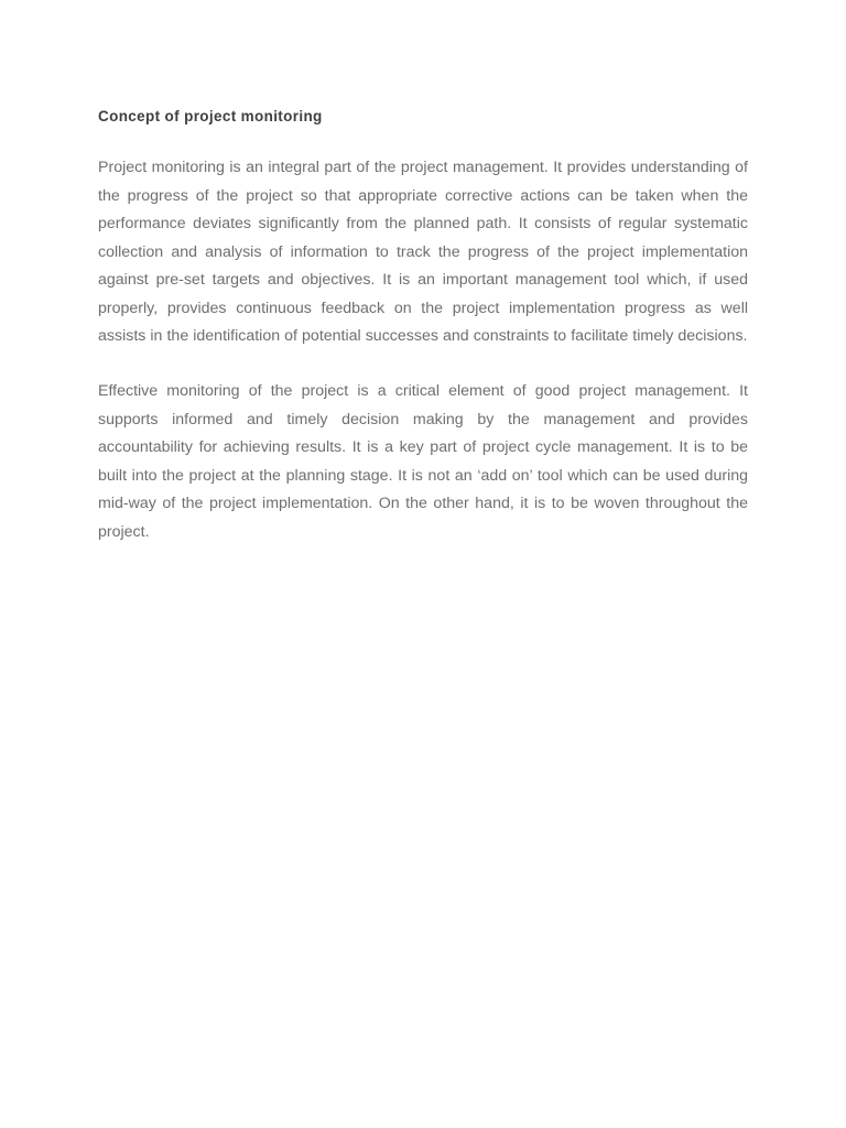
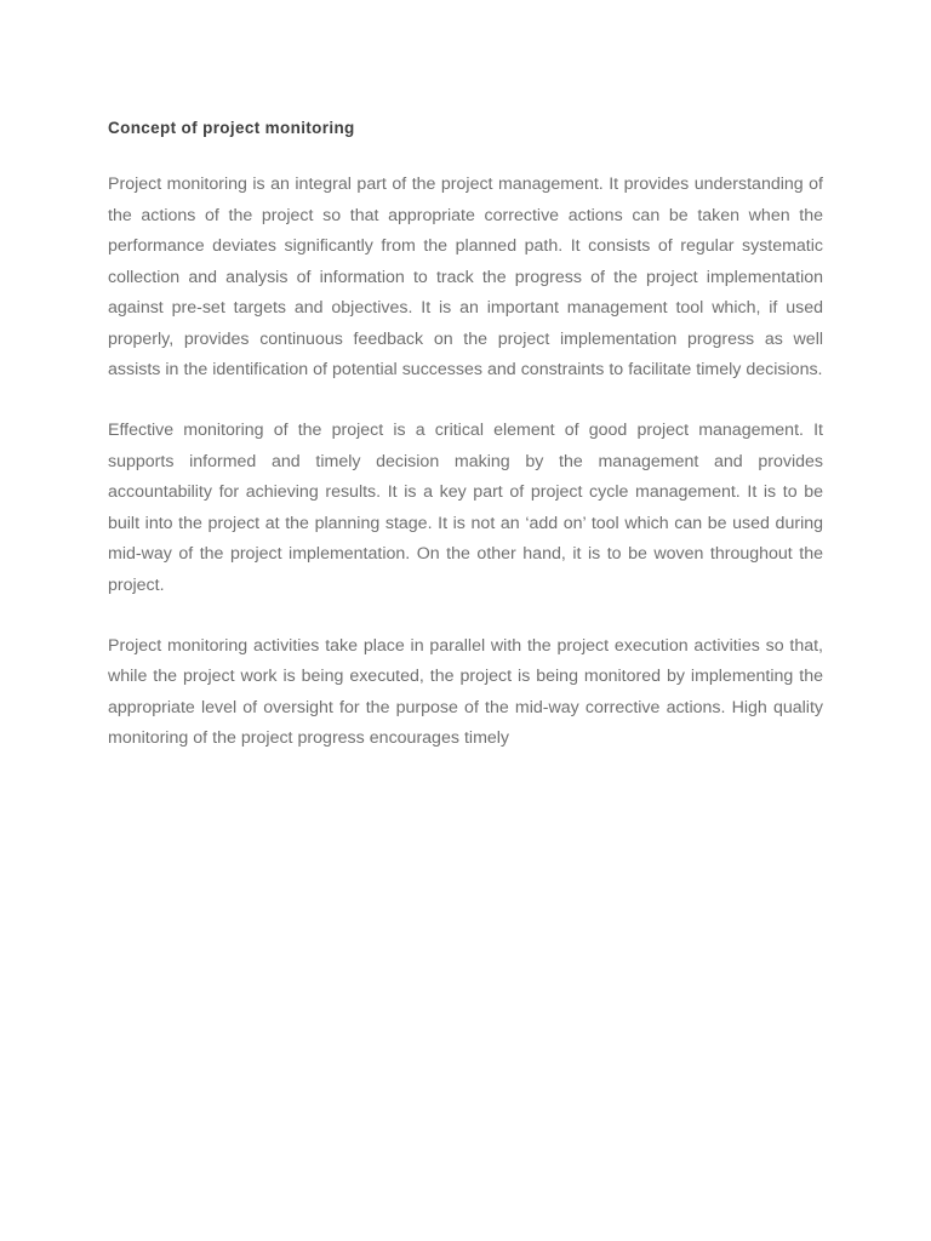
  Concept of project monitoring
- Project monitoring is an integral part of the project management. It provides understanding of the progress of the project so that appropriate corrective actions can be taken when the performance deviates significantly from the planned path. It consists of regular systematic collection and analysis of information to track the progress of the project implementation against pre-set targets and objectives. It is an important management tool which, if used properly, provides continuous feedback on the project implementation progress as well assists in the identification of potential successes and constraints to facilitate timely decisions.
+ Project monitoring is an integral part of the project management. It provides understanding of the actions of the project so that appropriate corrective actions can be taken when the performance deviates significantly from the planned path. It consists of regular systematic collection and analysis of information to track the progress of the project implementation against pre-set targets and objectives. It is an important management tool which, if used properly, provides continuous feedback on the project implementation progress as well assists in the identification of potential successes and constraints to facilitate timely decisions.
  Effective monitoring of the project is a critical element of good project management. It supports informed and timely decision making by the management and provides accountability for achieving results. It is a key part of project cycle management. It is to be built into the project at the planning stage. It is not an ‘add on’ tool which can be used during mid-way of the project implementation. On the other hand, it is to be woven throughout the project.
+ Project monitoring activities take place in parallel with the project execution activities so that, while the project work is being executed, the project is being monitored by implementing the appropriate level of oversight for the purpose of the mid-way corrective actions. High quality monitoring of the project progress encourages timely
